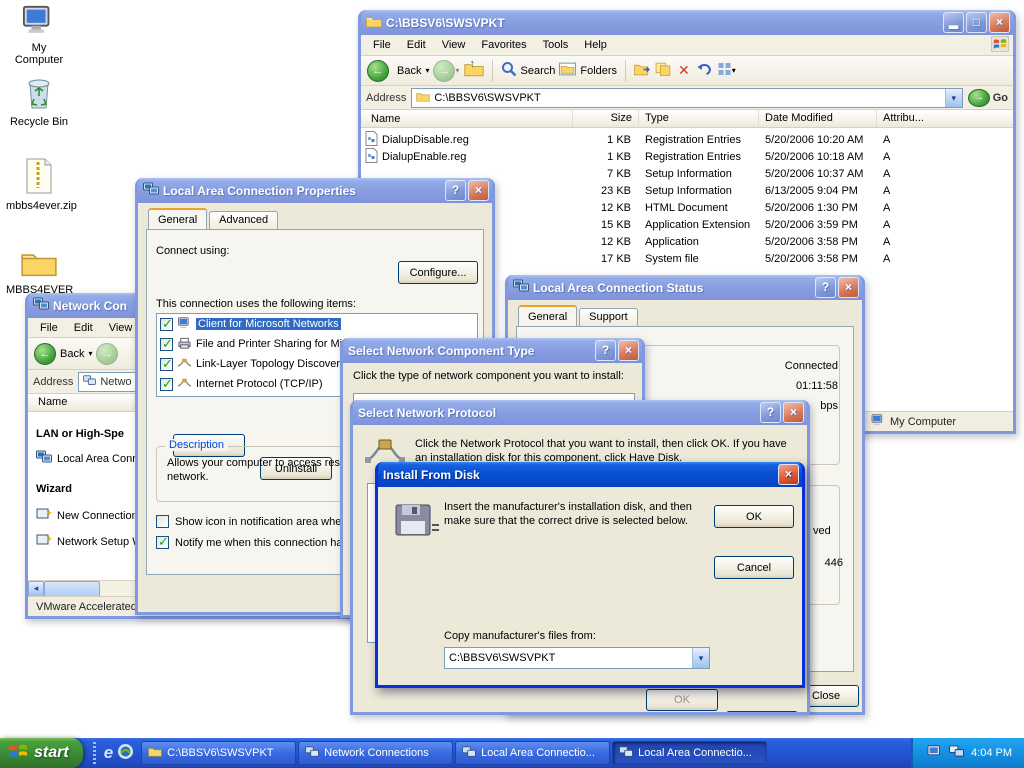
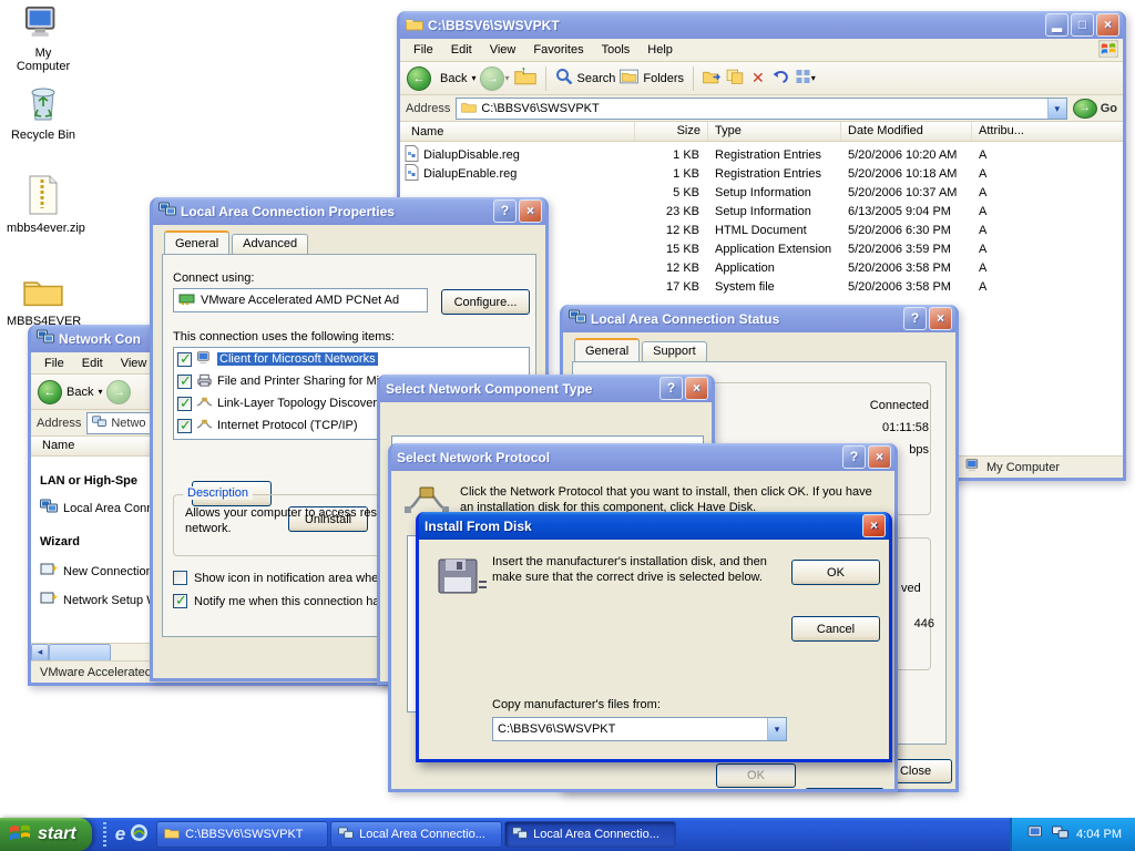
  My Computer
  Recycle Bin
  mbbs4ever.zip
  MBBS4EVER
  C:\BBSV6\SWSVPKT
  ▂
  □
  ×
  File
  Edit
  View
  Favorites
  Tools
  Help
  ←
  Back
  ▾
  →
  ▾
  ↑
  Search
  Folders
  ✕
  ▾
  Address
  C:\BBSV6\SWSVPKT
  ▾
  →
  Go
  Name
  Size
  Type
  Date Modified
  Attribu...
  DialupDisable.reg
  1 KB
  Registration Entries
  5/20/2006 10:20 AM
  A
  DialupEnable.reg
  1 KB
  Registration Entries
  5/20/2006 10:18 AM
  A
- 7 KB
+ 5 KB
  Setup Information
  5/20/2006 10:37 AM
  A
  23 KB
  Setup Information
  6/13/2005 9:04 PM
  A
  12 KB
  HTML Document
- 5/20/2006 1:30 PM
+ 5/20/2006 6:30 PM
  A
  15 KB
  Application Extension
  5/20/2006 3:59 PM
  A
  12 KB
  Application
  5/20/2006 3:58 PM
  A
  17 KB
  System file
  5/20/2006 3:58 PM
  A
  My Computer
  Network Con
  File
  Edit
  View
  ←
  Back
  ▾
  →
  Address
  Netwo
  Name
  LAN or High-Spe
  Local Area Con
  Wizard
  New Connectio
  Network Setup
  ◂
  VMware Accelerated
  Local Area Connection Properties
  ?
  ×
  General
  Advanced
  Connect using:
+ VMware Accelerated AMD PCNet Ad
  Configure...
  This connection uses the following items:
  Client for Microsoft Networks
  File and Printer Sharing for M
  Link-Layer Topology Discover
  Internet Protocol (TCP/IP)
  Uninstall
  Description
  Allows your computer to access res
  network.
  Show icon in notification area whe
  Notify me when this connection h
  Local Area Connection Status
  ?
  ×
  General
  Support
  Connected
  01:11:58
  bps
  ved
  446
  Close
  Select Network Component Type
  ?
  ×
- Click the type of network component you want to install:
  Select Network Protocol
  ?
  ×
  Click the Network Protocol that you want to install, then click OK. If you have an installation disk for this component, click Have Disk.
  OK
  Install From Disk
  ×
  Insert the manufacturer's installation disk, and then make sure that the correct drive is selected below.
  OK
  Cancel
  Copy manufacturer's files from:
  C:\BBSV6\SWSVPKT
  ▾
  start
  e
  C:\BBSV6\SWSVPKT
- Network Connections
  Local Area Connectio...
  Local Area Connectio...
  4:04 PM
